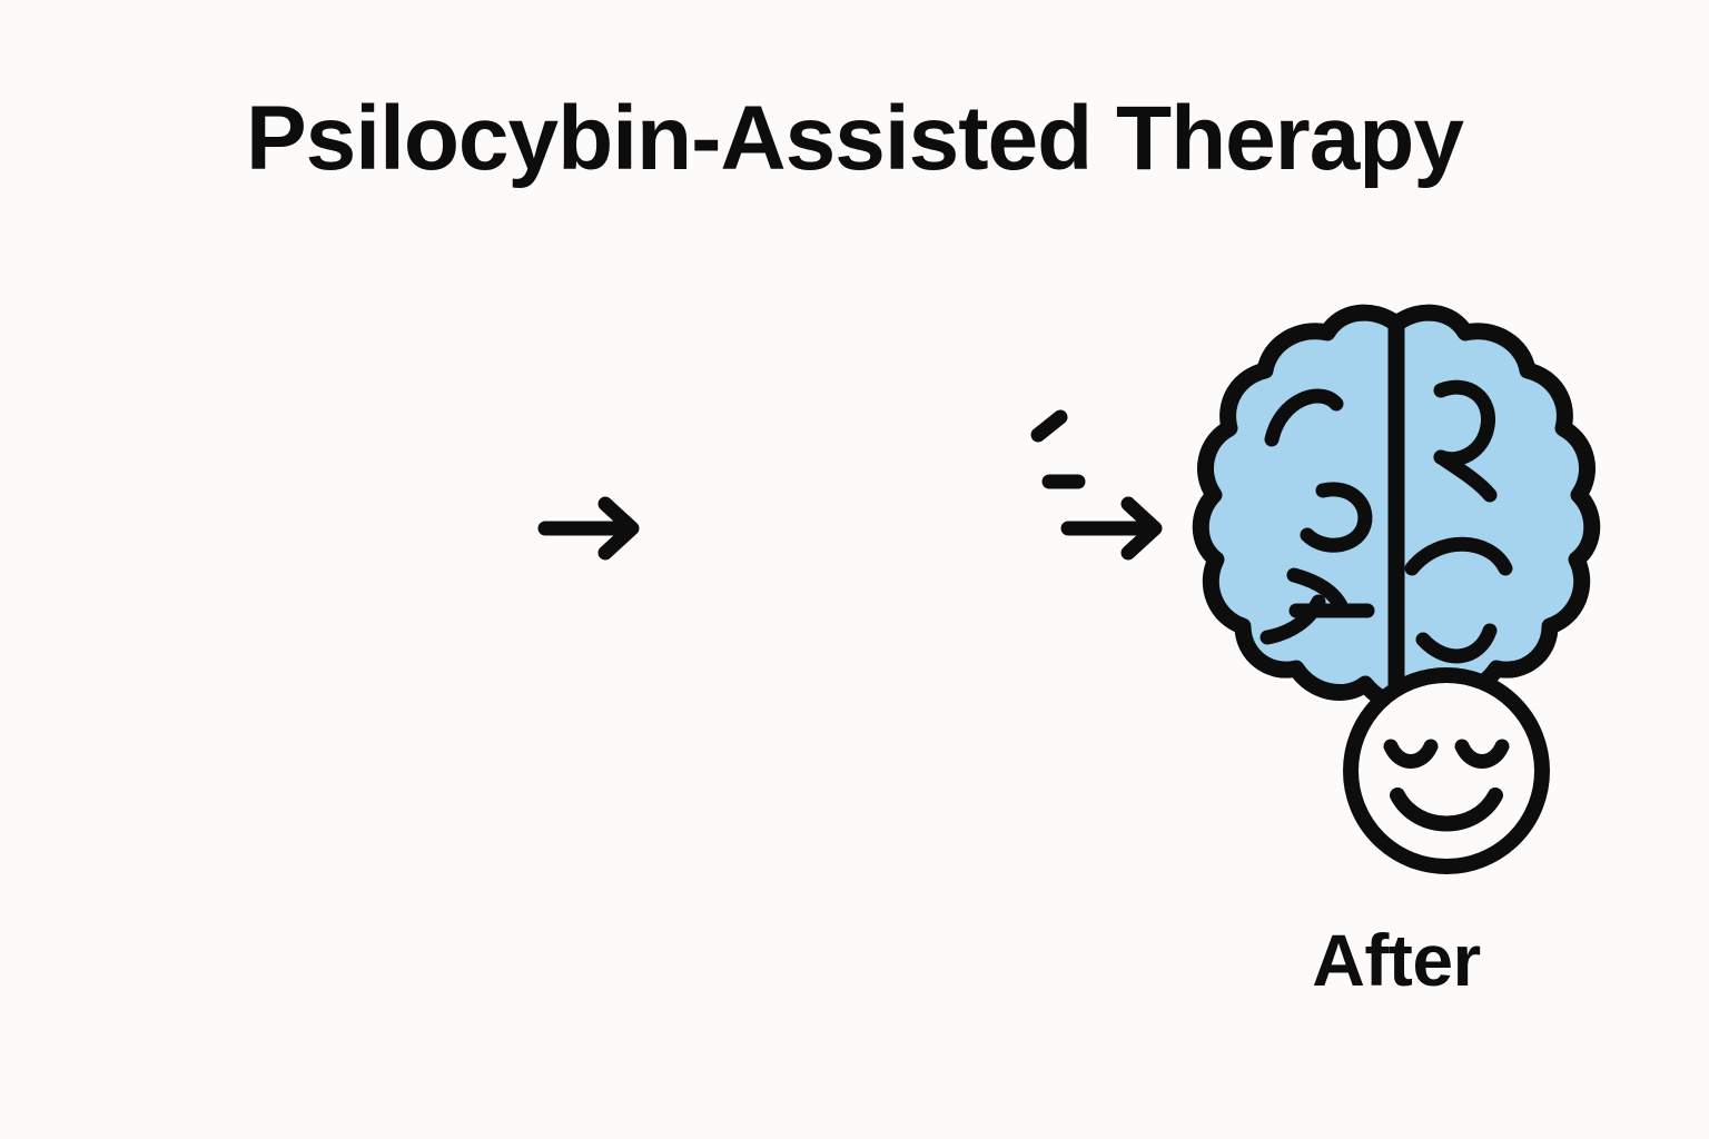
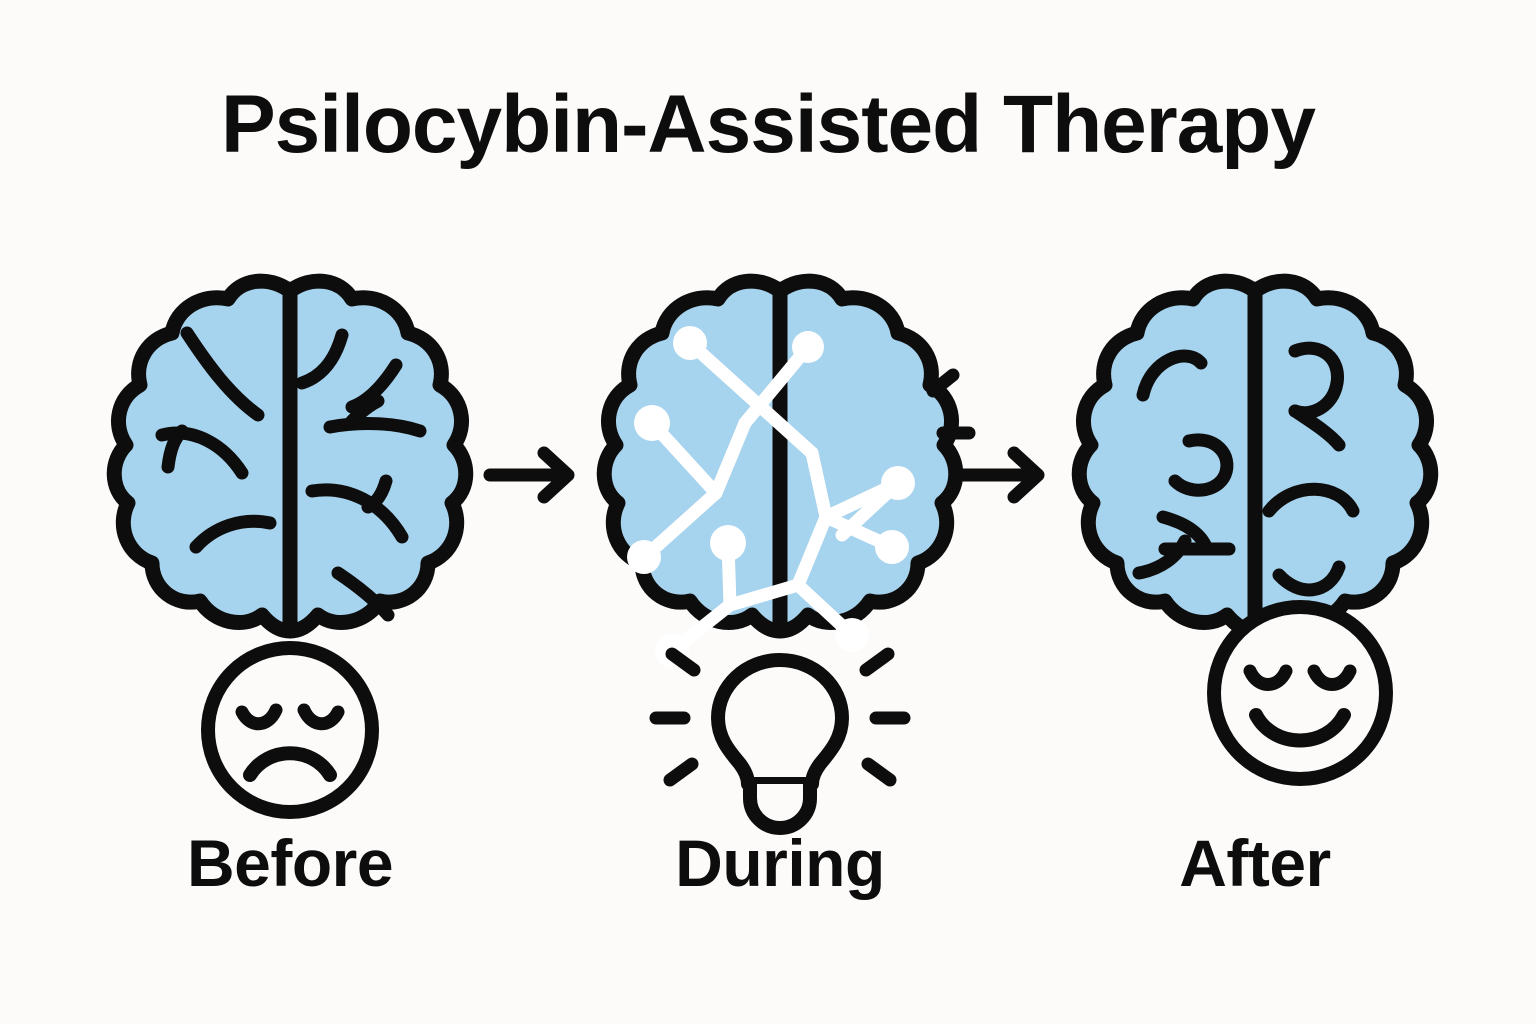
  Psilocybin-Assisted Therapy
+ Before
+ During
  After
